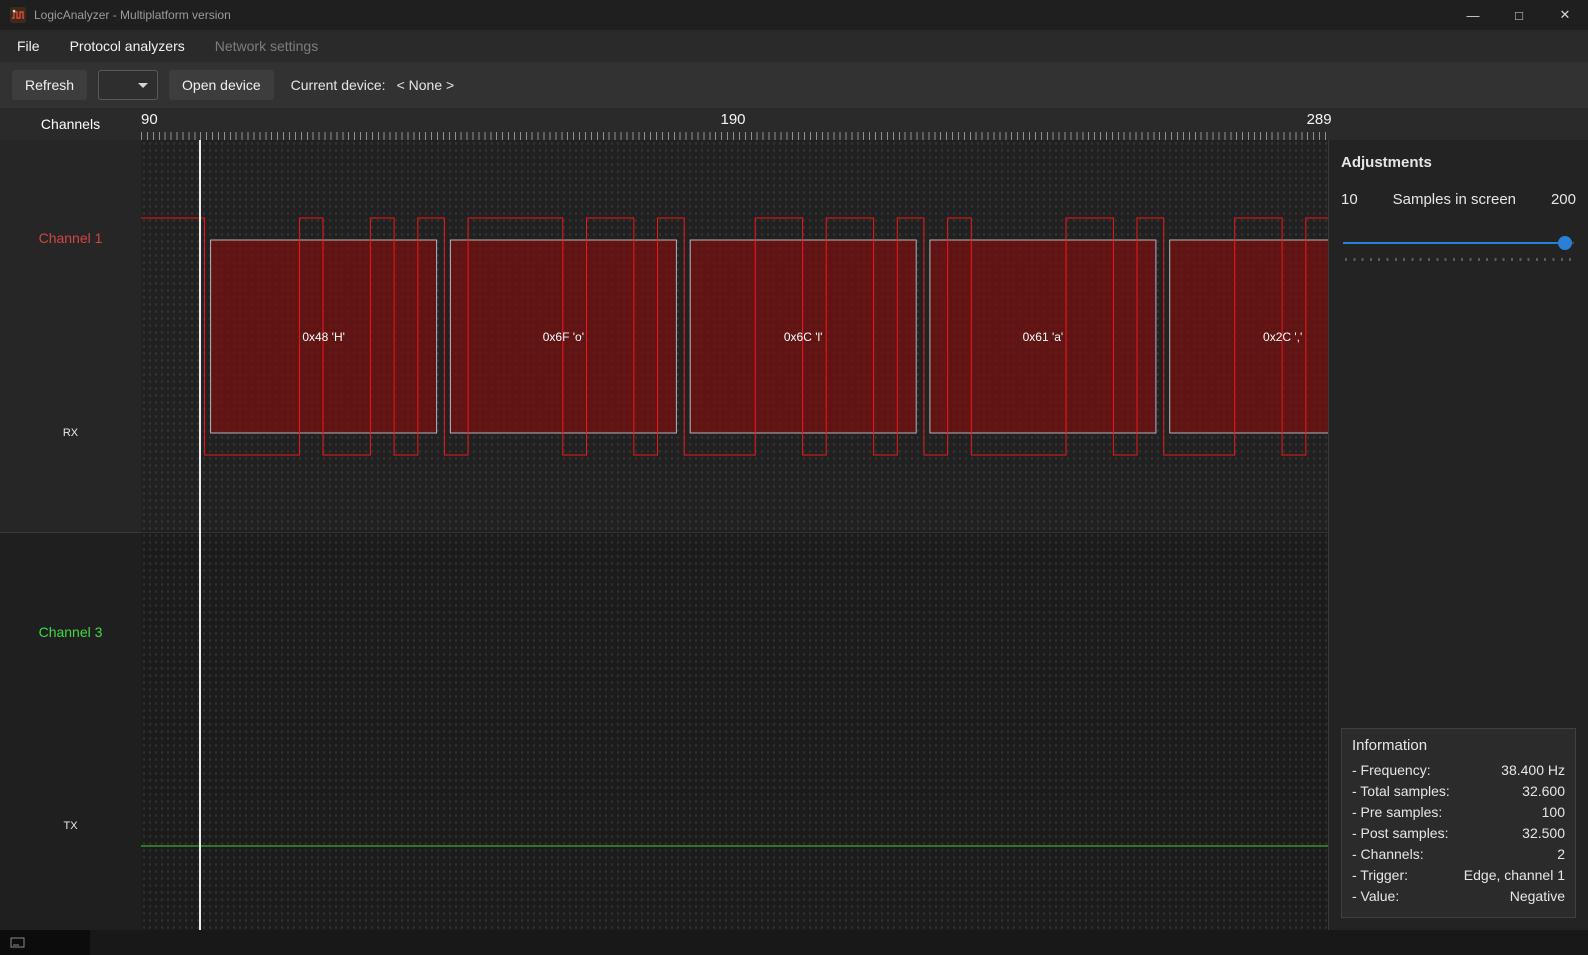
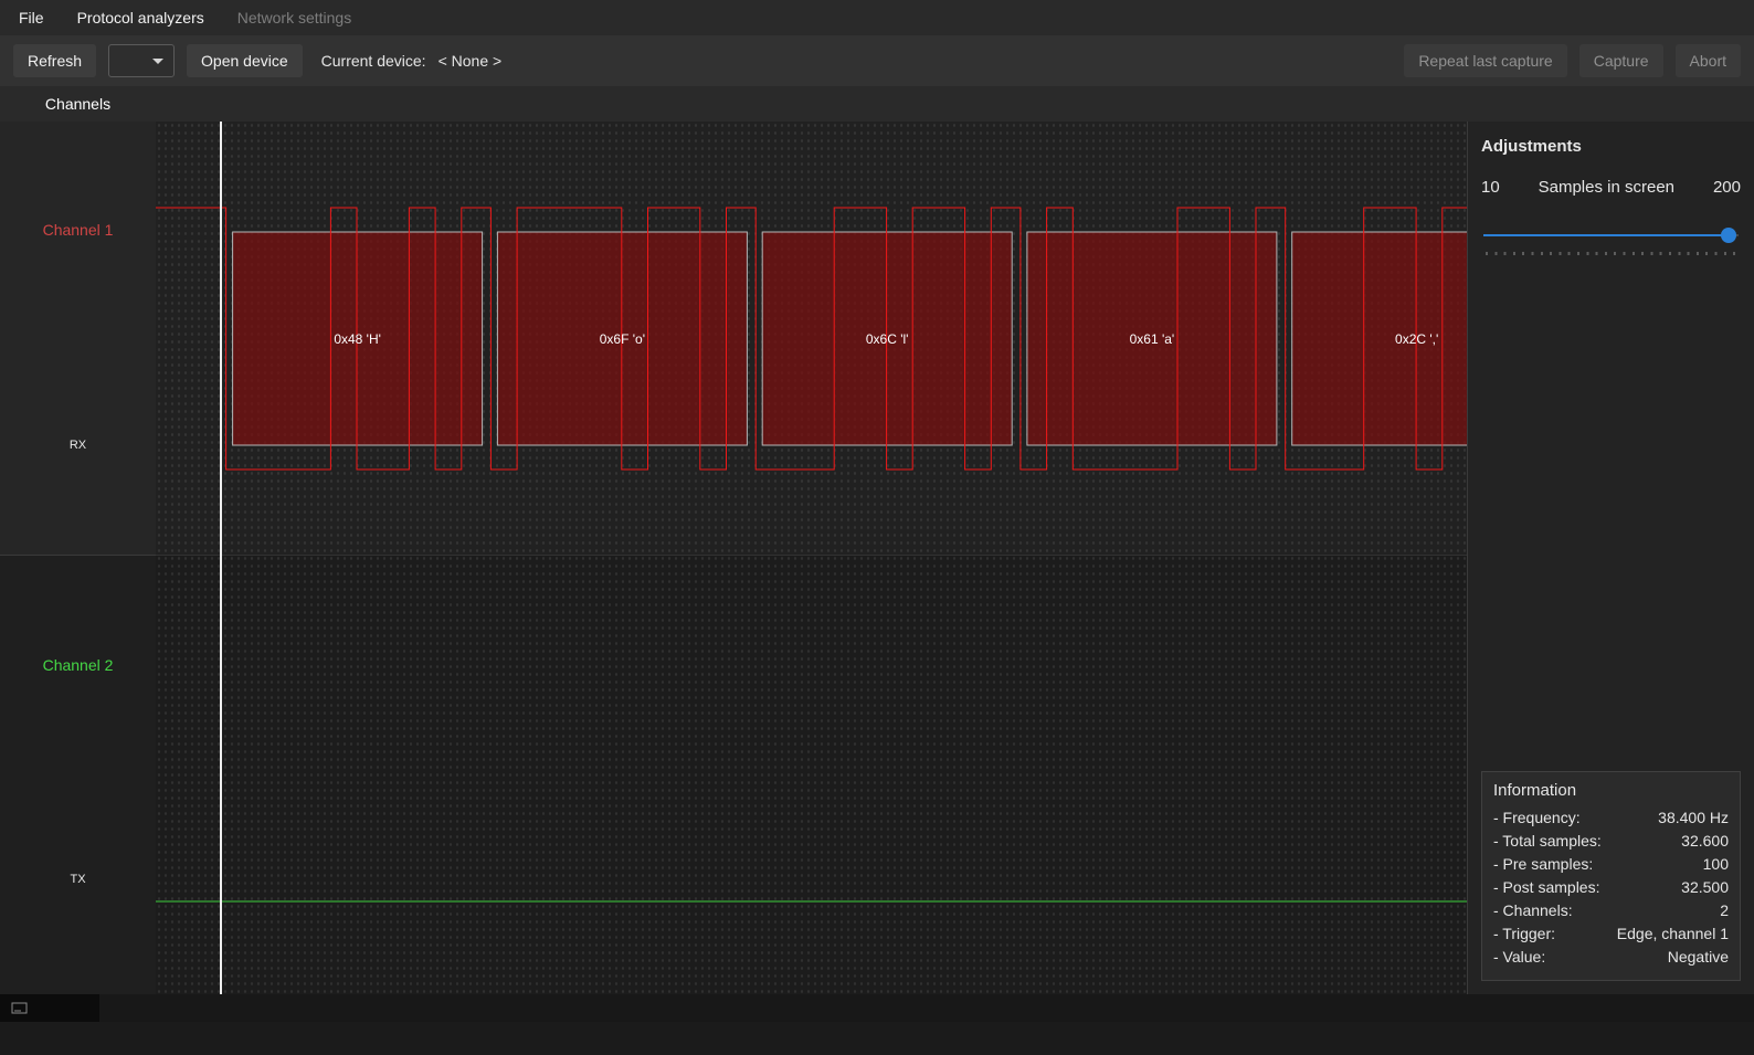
- LogicAnalyzer - Multiplatform version
- —
- □
- ✕
  File
  Protocol analyzers
  Network settings
  Refresh
  Open device
  Current device:
  < None >
+ Repeat last capture
+ Capture
+ Abort
  Channels
- 90
- 190
- 289
  Channel 1
  RX
- Channel 3
+ Channel 2
  TX
  0x48 'H'
  0x6F 'o'
  0x6C 'l'
  0x61 'a'
  0x2C ','
  Adjustments
  10
  Samples in screen
  200
  Information
  - Frequency:
  38.400 Hz
  - Total samples:
  32.600
  - Pre samples:
  100
  - Post samples:
  32.500
  - Channels:
  2
  - Trigger:
  Edge, channel 1
  - Value:
  Negative
